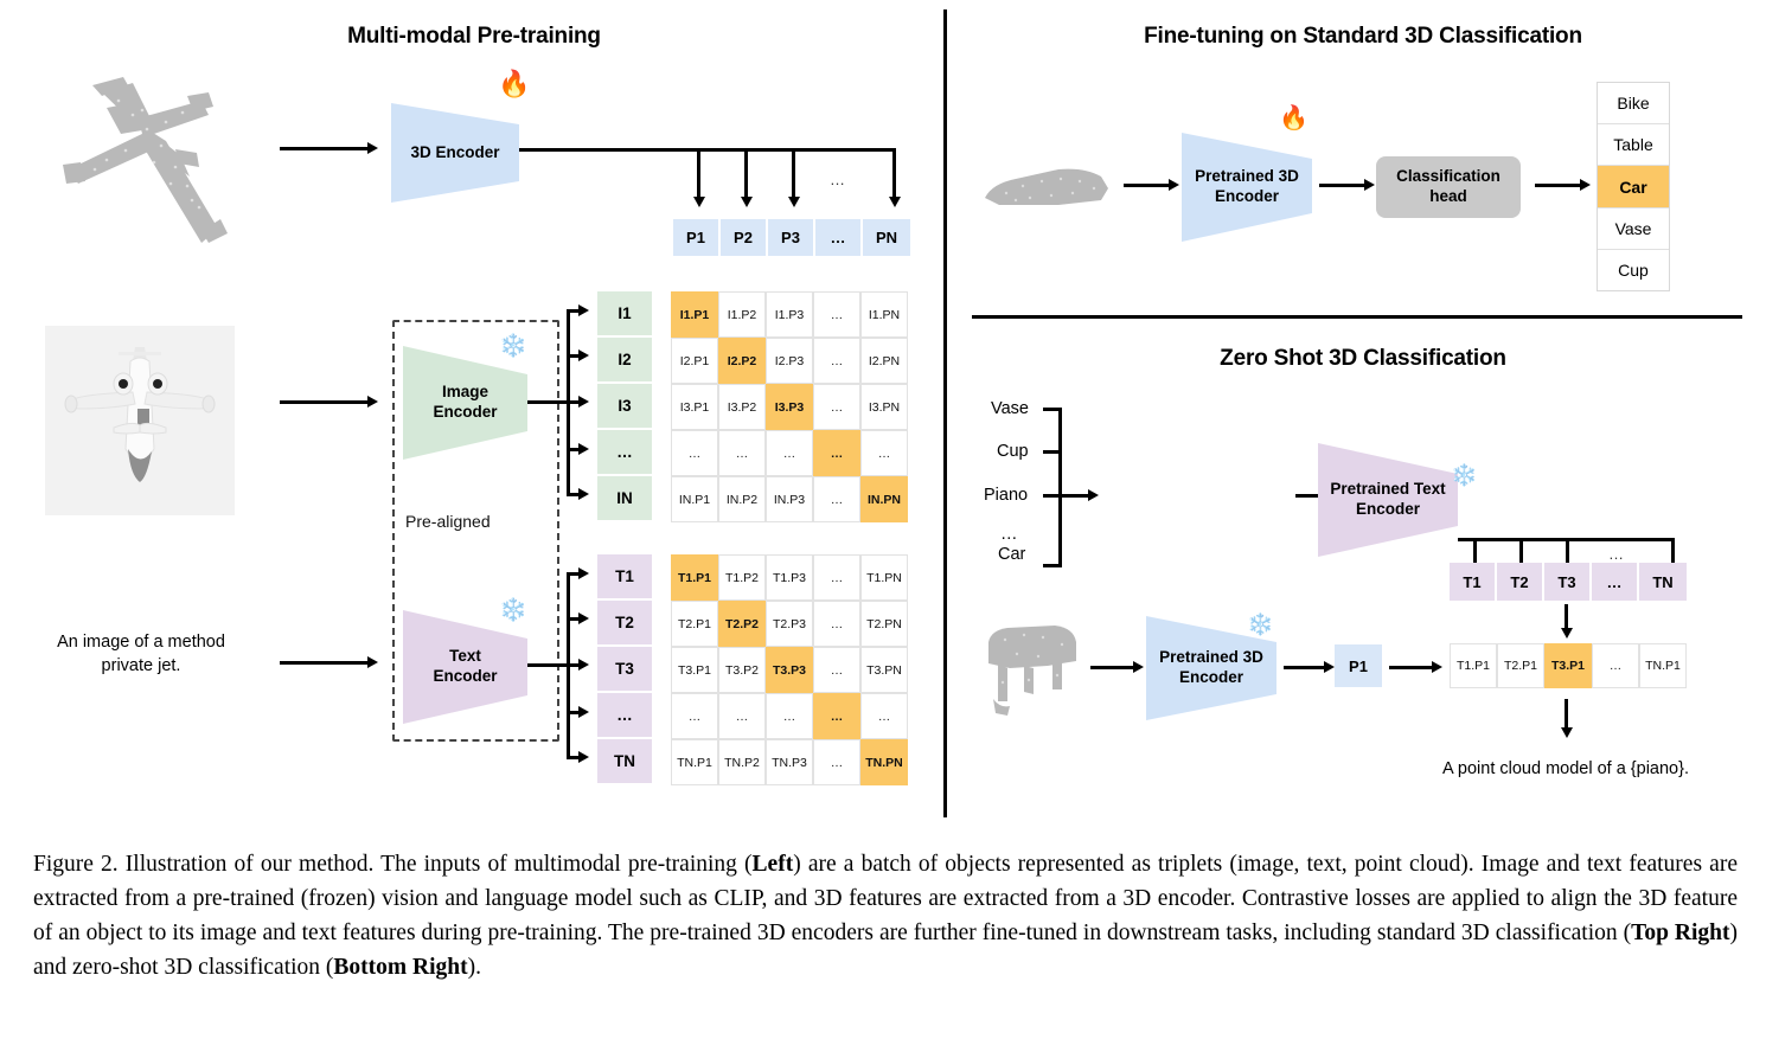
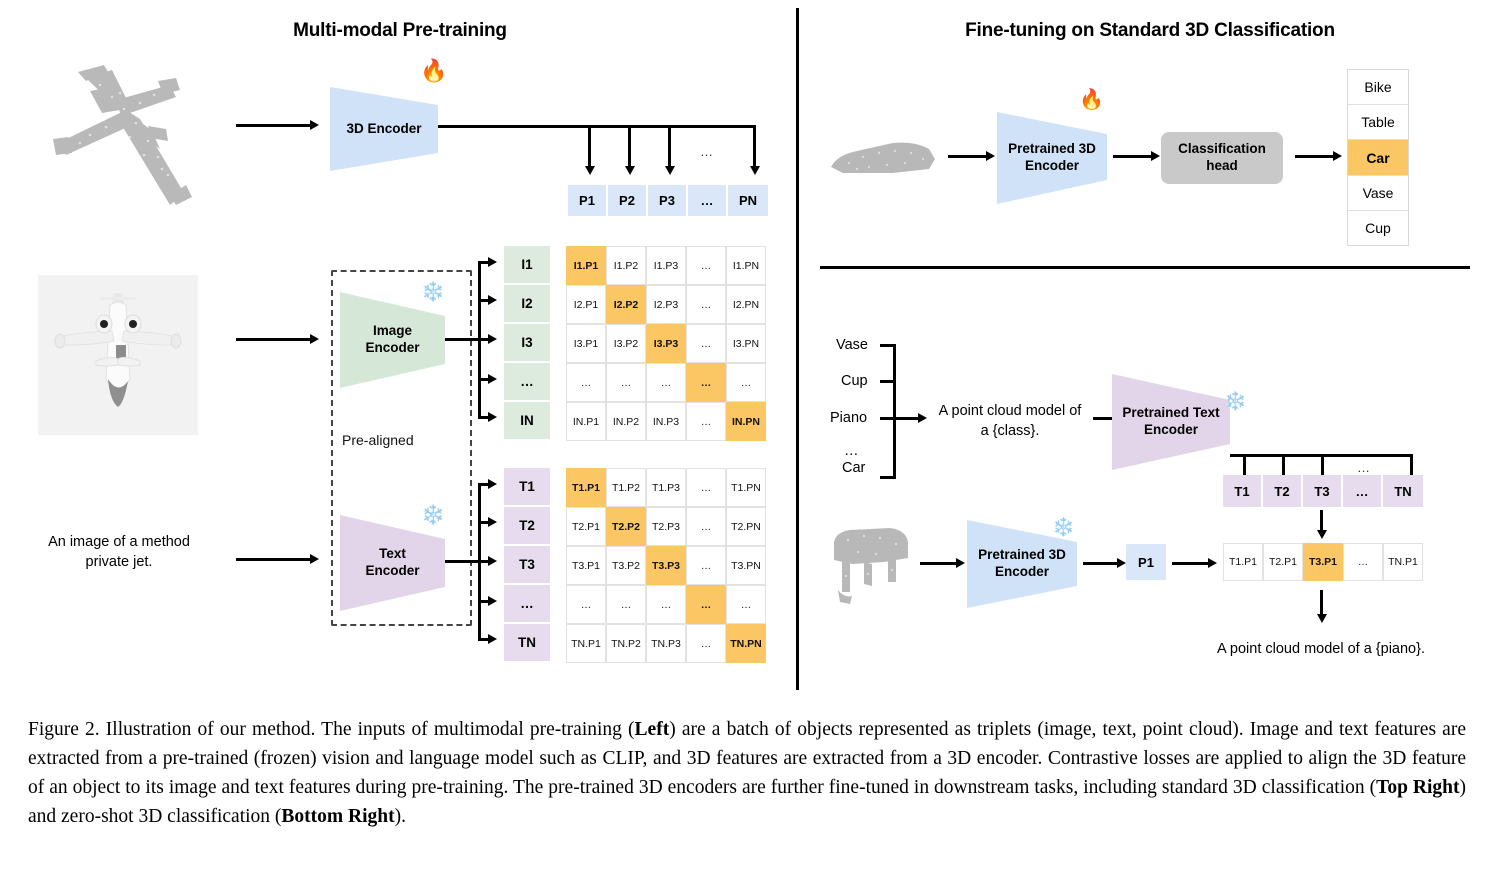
  Multi-modal Pre-training
  Fine-tuning on Standard 3D Classification
- Zero Shot 3D Classification
  3D Encoder
  🔥
  …
  P1
  P2
  P3
  …
  PN
  An image of a method private jet.
  Pre-aligned
  Image
  Encoder
  ❄️
  Text
  Encoder
  ❄️
  I1
  I2
  I3
  …
  IN
  I1.P1
  I1.P2
  I1.P3
  …
  I1.PN
  I2.P1
  I2.P2
  I2.P3
  …
  I2.PN
  I3.P1
  I3.P2
  I3.P3
  …
  I3.PN
  …
  …
  …
  …
  …
  IN.P1
  IN.P2
  IN.P3
  …
  IN.PN
  T1
  T2
  T3
  …
  TN
  T1.P1
  T1.P2
  T1.P3
  …
  T1.PN
  T2.P1
  T2.P2
  T2.P3
  …
  T2.PN
  T3.P1
  T3.P2
  T3.P3
  …
  T3.PN
  …
  …
  …
  …
  …
  TN.P1
  TN.P2
  TN.P3
  …
  TN.PN
  Pretrained 3D
  Encoder
  🔥
  Classification
  head
  Bike
  Table
  Car
  Vase
  Cup
  Vase
  Cup
  Piano
  …
  Car
+ A point cloud model of
+ a {class}.
  Pretrained Text
  Encoder
  ❄️
  …
  T1
  T2
  T3
  …
  TN
  Pretrained 3D
  Encoder
  ❄️
  P1
  T1.P1
  T2.P1
  T3.P1
  …
  TN.P1
  A point cloud model of a {piano}.
  Figure 2. Illustration of our method. The inputs of multimodal pre-training (Left) are a batch of objects represented as triplets (image, text, point cloud). Image and text features are extracted from a pre-trained (frozen) vision and language model such as CLIP, and 3D features are extracted from a 3D encoder. Contrastive losses are applied to align the 3D feature of an object to its image and text features during pre-training. The pre-trained 3D encoders are further fine-tuned in downstream tasks, including standard 3D classification (Top Right) and zero-shot 3D classification (Bottom Right).
